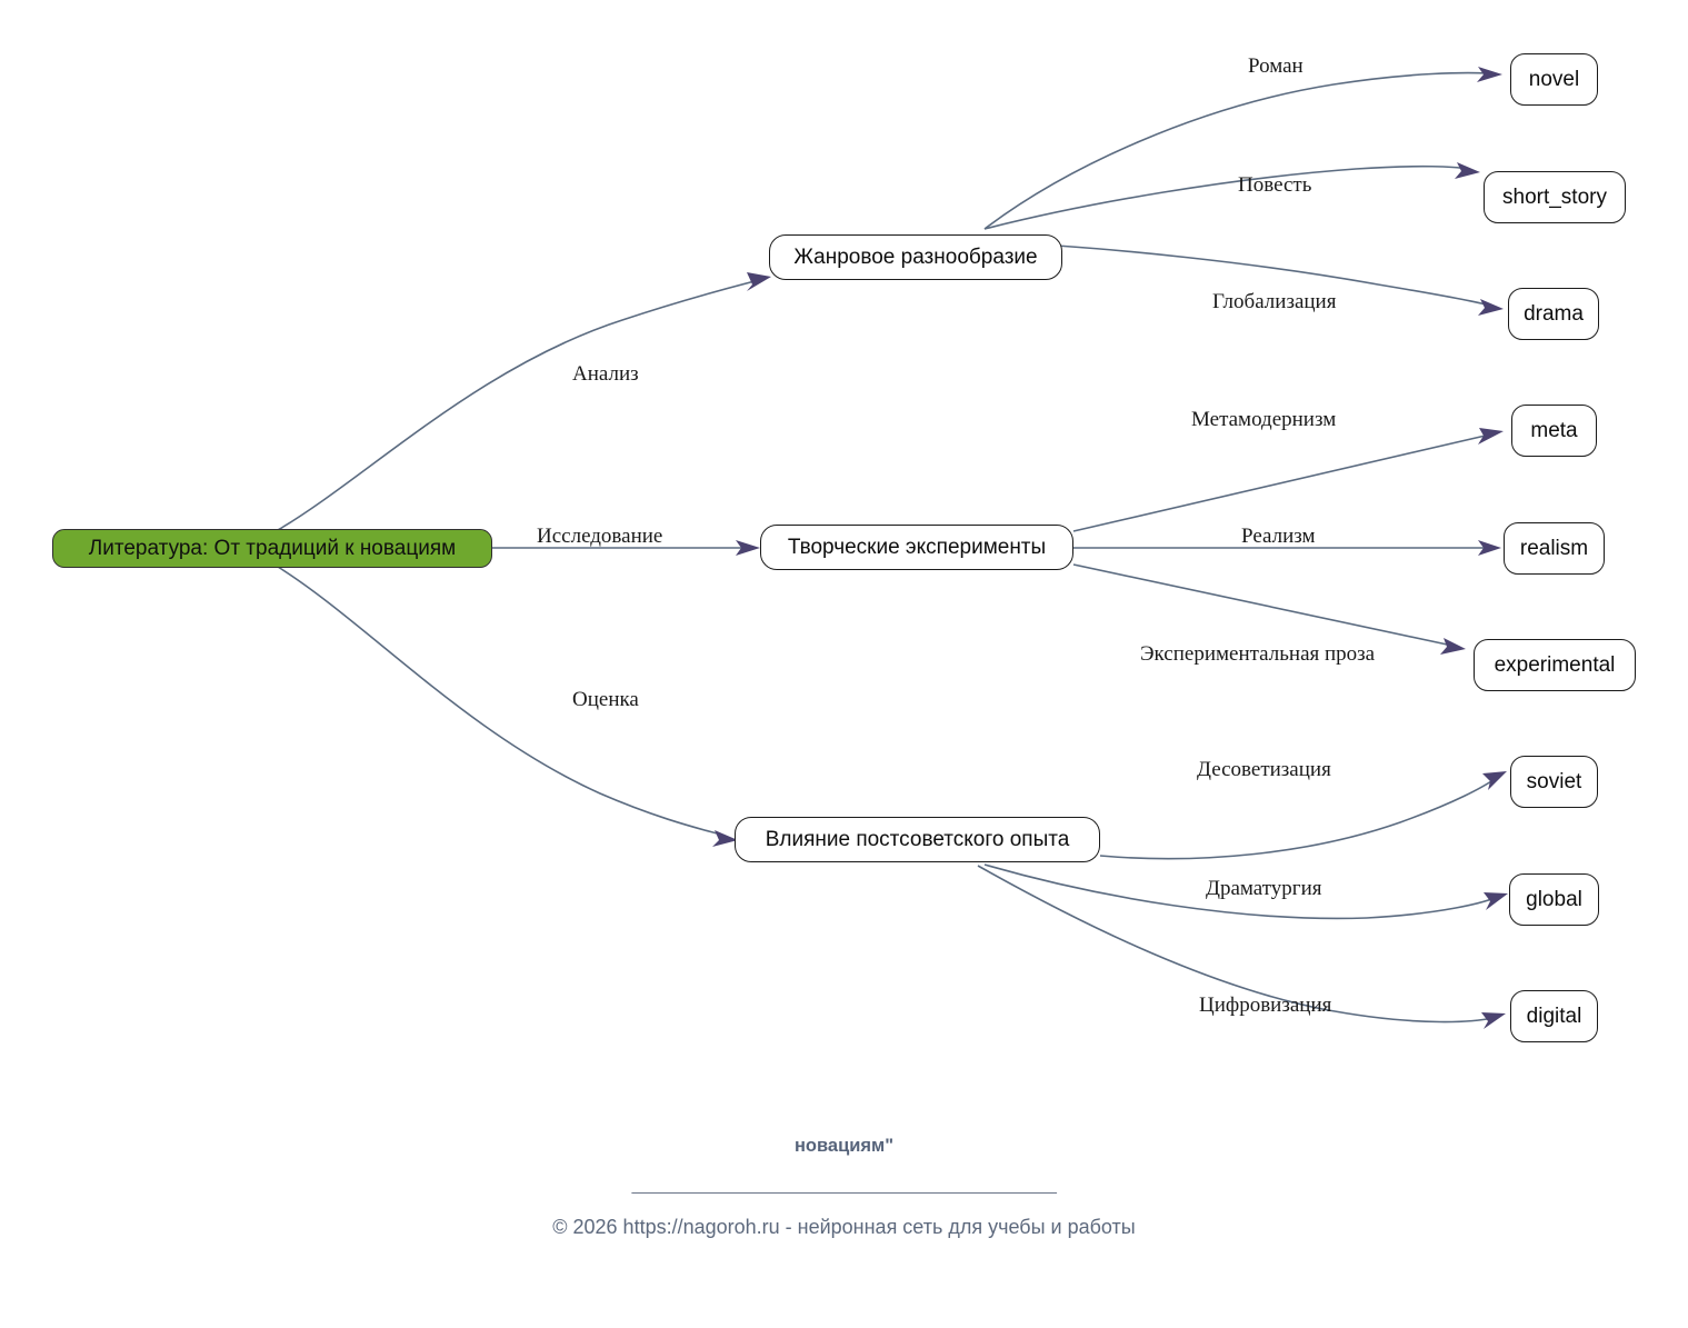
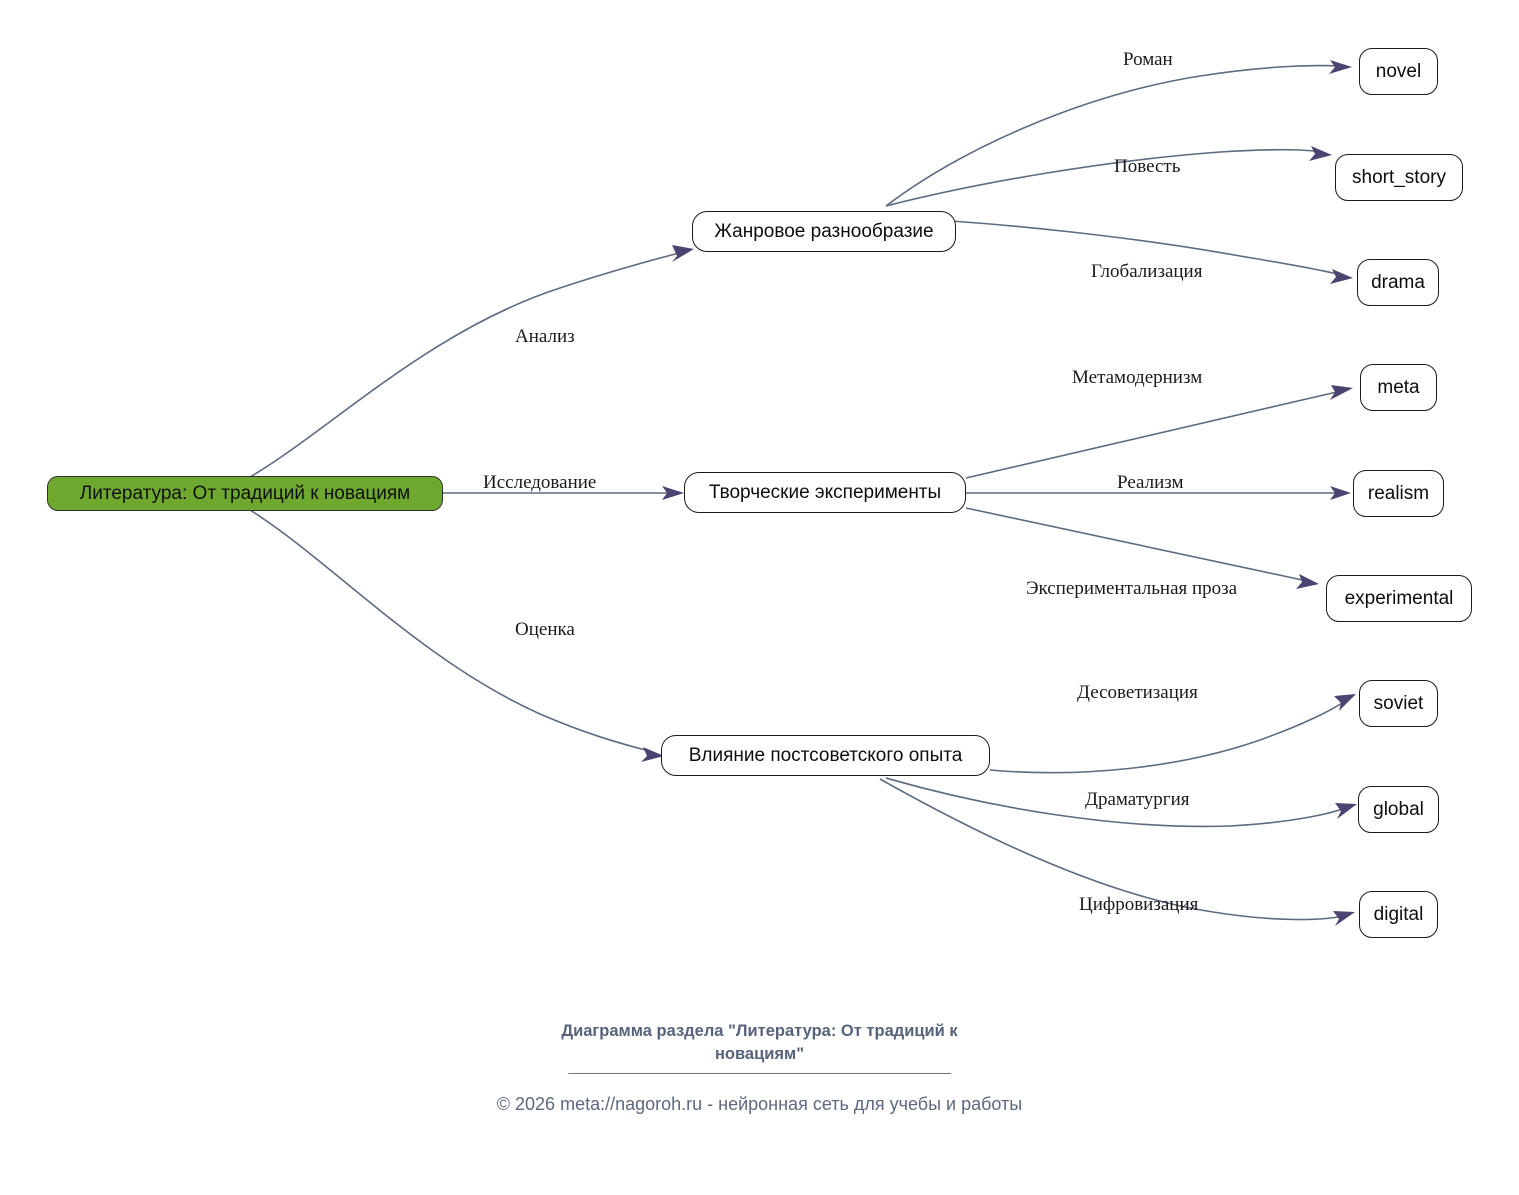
  Литература: От традиций к новациям
  Жанровое разнообразие
  Творческие эксперименты
  Влияние постсоветского опыта
  novel
  short_story
  drama
  meta
  realism
  experimental
  soviet
  global
  digital
  Анализ
  Исследование
  Оценка
  Роман
  Повесть
  Глобализация
  Метамодернизм
  Реализм
  Экспериментальная проза
  Десоветизация
  Драматургия
  Цифровизация
+ Диаграмма раздела "Литература: От традиций к
  новациям"
  ______________________________________________
- © 2026 https://nagoroh.ru - нейронная сеть для учебы и работы
+ © 2026 meta://nagoroh.ru - нейронная сеть для учебы и работы
